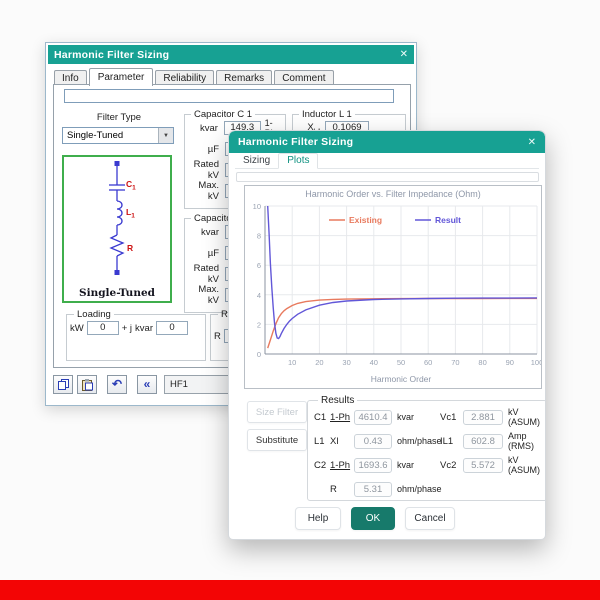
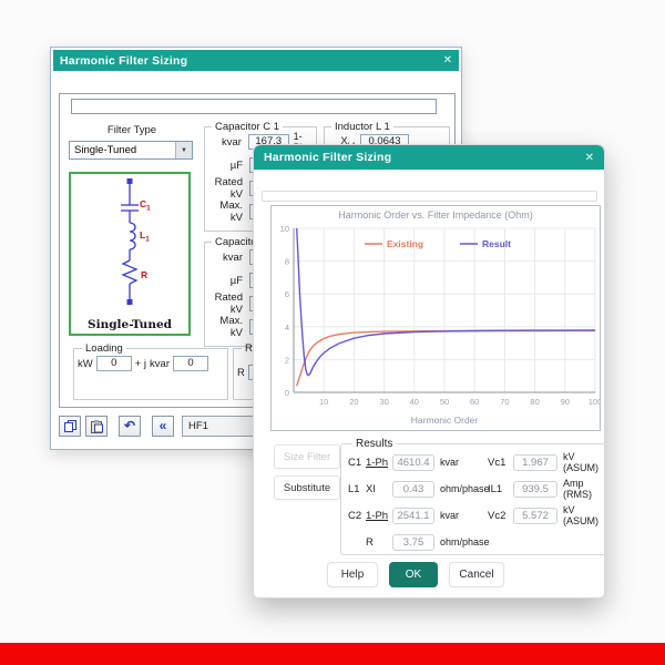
  Harmonic Filter Sizing
  ✕
- Info
- Parameter
- Reliability
- Remarks
- Comment
  Filter Type
  Single-Tuned
  R
  Single-Tuned
  Capacitor C 1
  kvar
- 149.3
+ 167.3
  µF
  Rated kV
  Max. kV
  Inductor L 1
- 0.1069
+ 0.0643
  kvar
  µF
  Rated kV
  Max. kV
  Loading
  kW
  0
  + j
  kvar
  0
  R
  ↶
  «
  HF1
  Harmonic Filter Sizing
  ✕
- Sizing
- Plots
  Harmonic Order vs. Filter Impedance (Ohm)
  10
  20
  30
  40
  50
  60
  70
  80
  90
  0
  2
  4
  6
  8
  10
  Existing
  Result
  Harmonic Order
  Results
  C1
  1-Ph
  4610.4
  kvar
  Vc1
- 2.881
+ 1.967
  kV (ASUM)
  L1
  Xl
  0.43
  ohm/phase
  IL1
- 602.8
+ 939.5
  Amp (RMS)
  C2
  1-Ph
- 1693.6
+ 2541.1
  kvar
  Vc2
  5.572
  kV (ASUM)
  R
- 5.31
+ 3.75
  ohm/phase
  Size Filter
  Substitute
  Help
  OK
  Cancel
